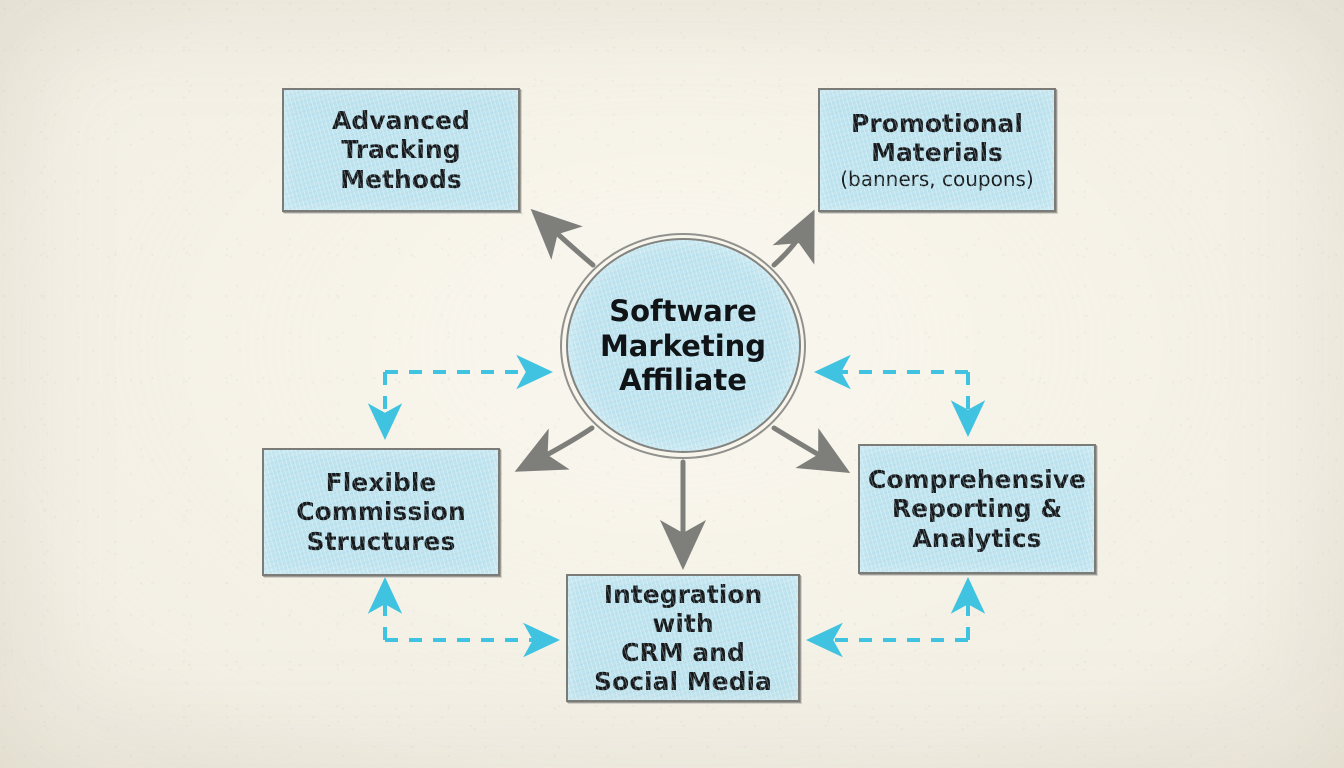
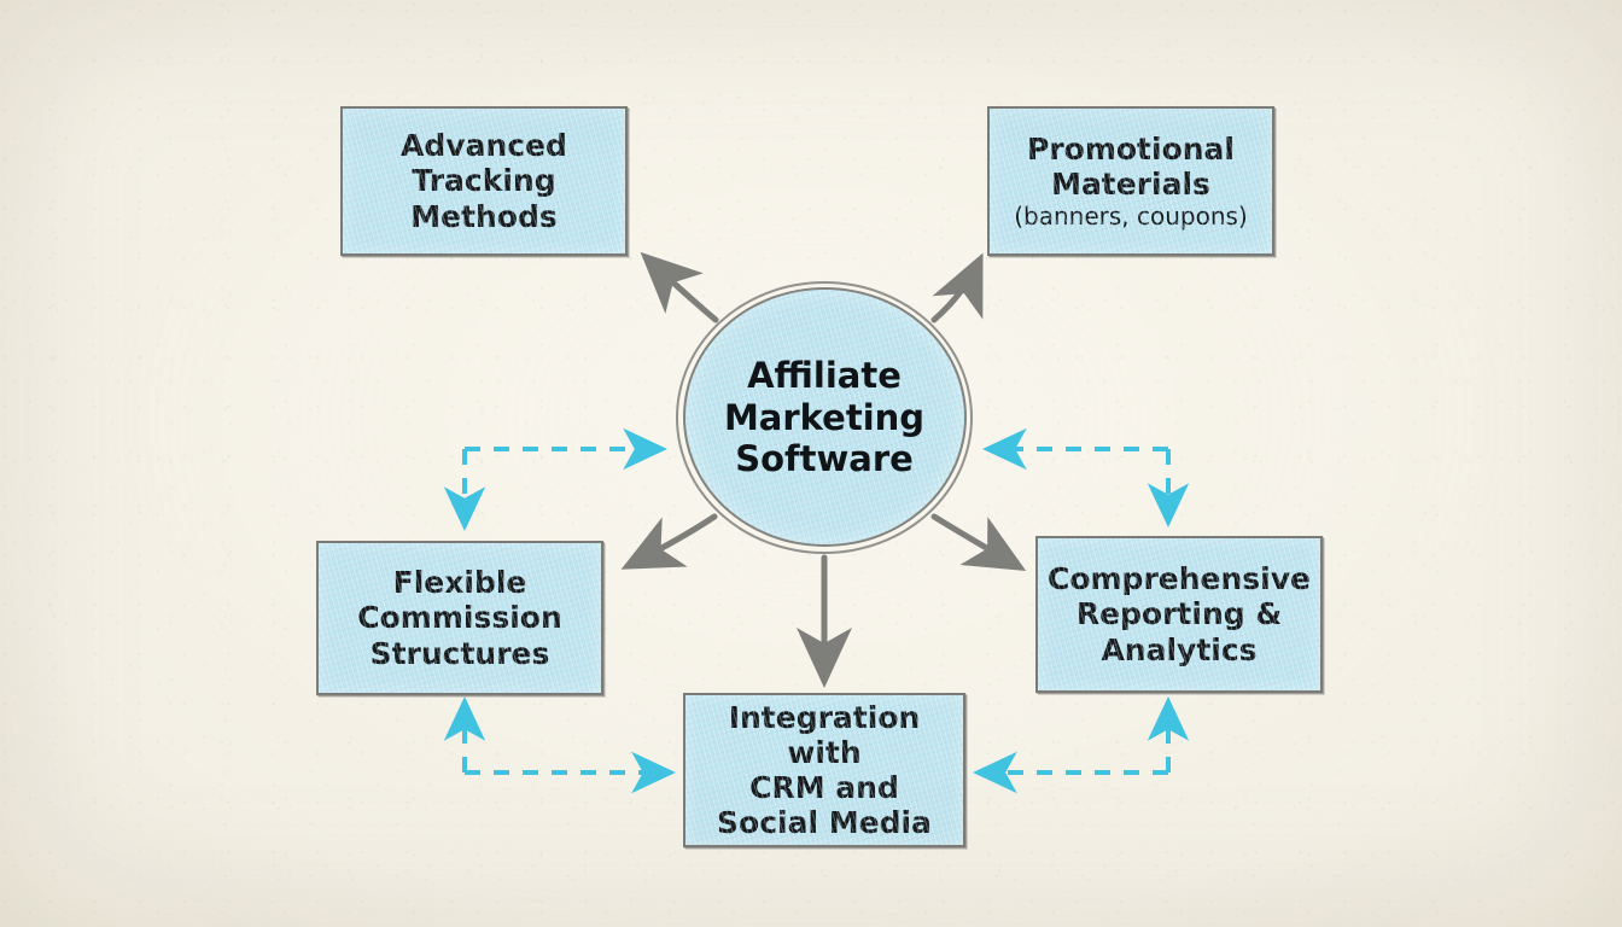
- Software
+ Affiliate
  Marketing
- Affiliate
+ Software
